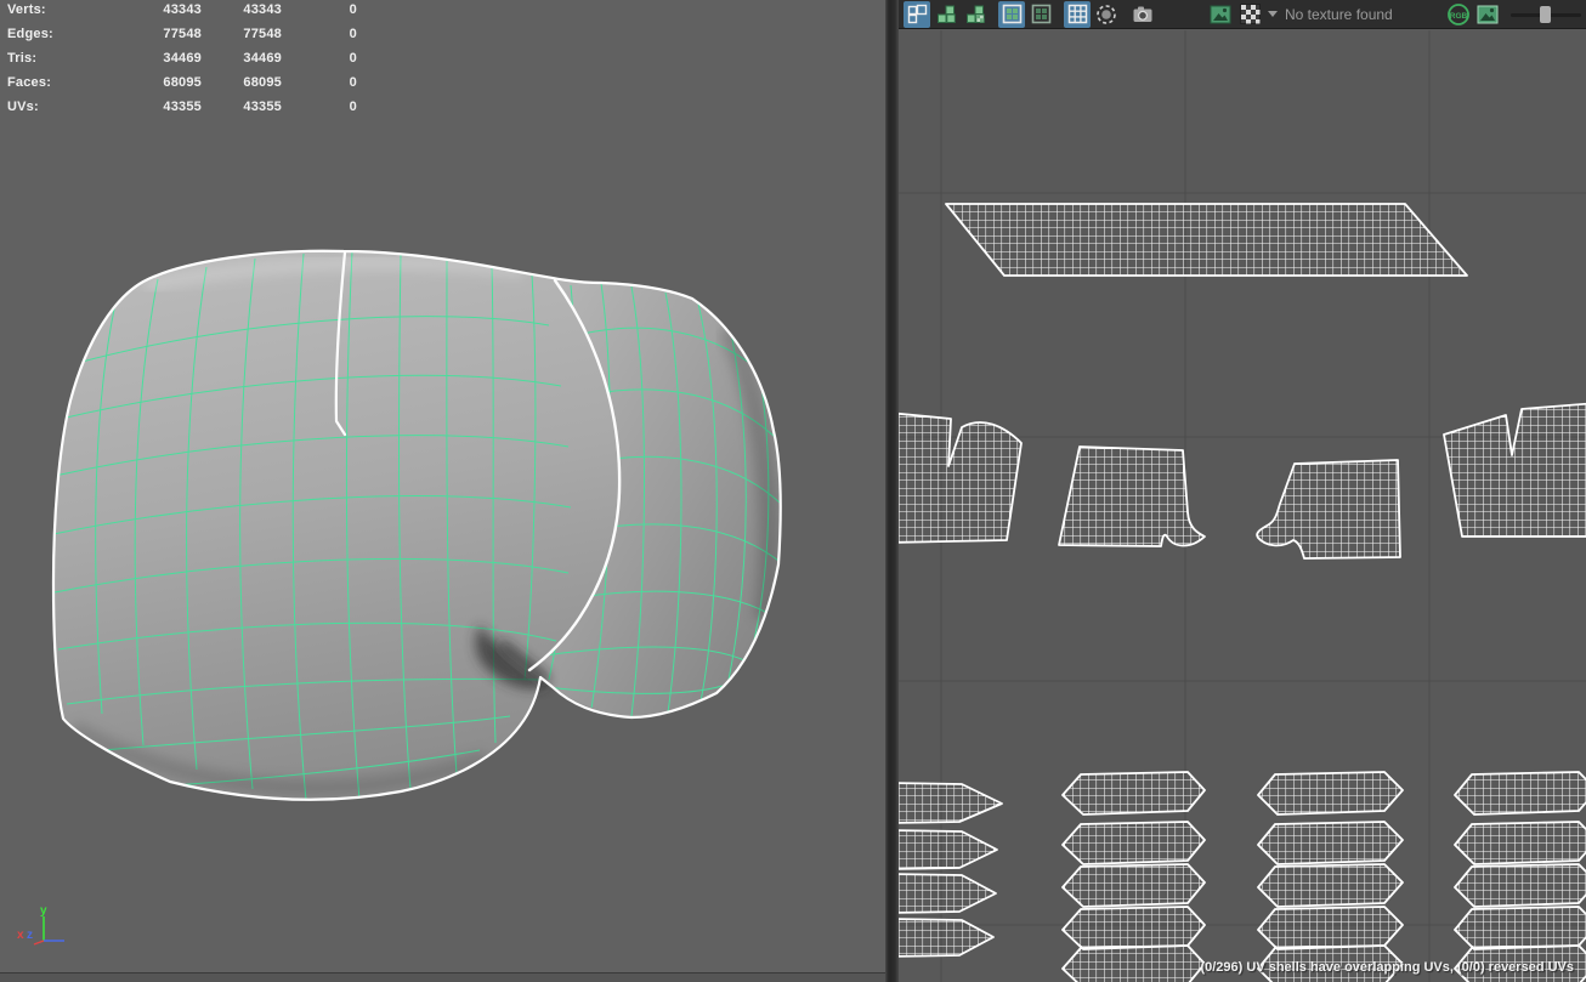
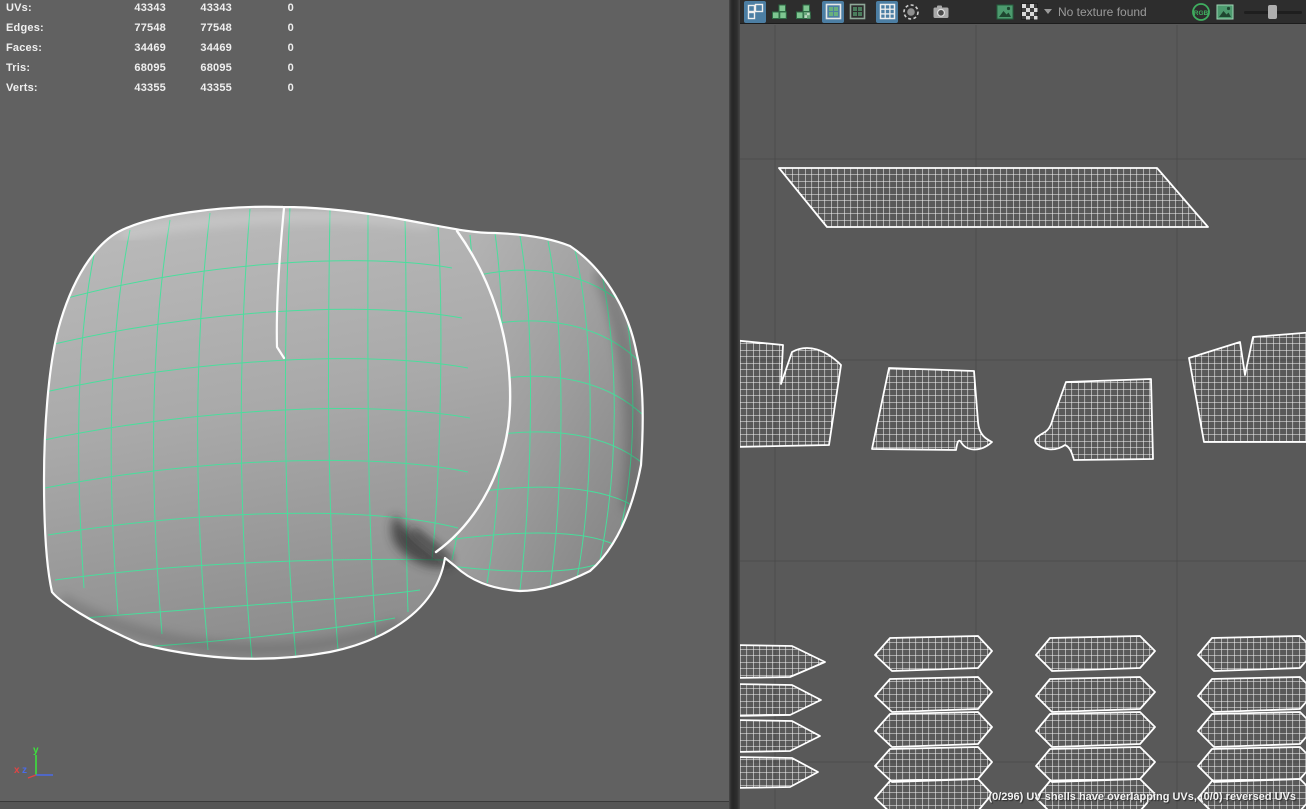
- Verts:
+ UVs:
  43343
  43343
  0
  Edges:
  77548
  77548
  0
- Tris:
+ Faces:
  34469
  34469
  0
- Faces:
+ Tris:
  68095
  68095
  0
- UVs:
+ Verts:
  43355
  43355
  0
  y
  x
  z
  No texture found
  (0/296) UV shells have overlapping UVs, (0/0) reversed UVs
